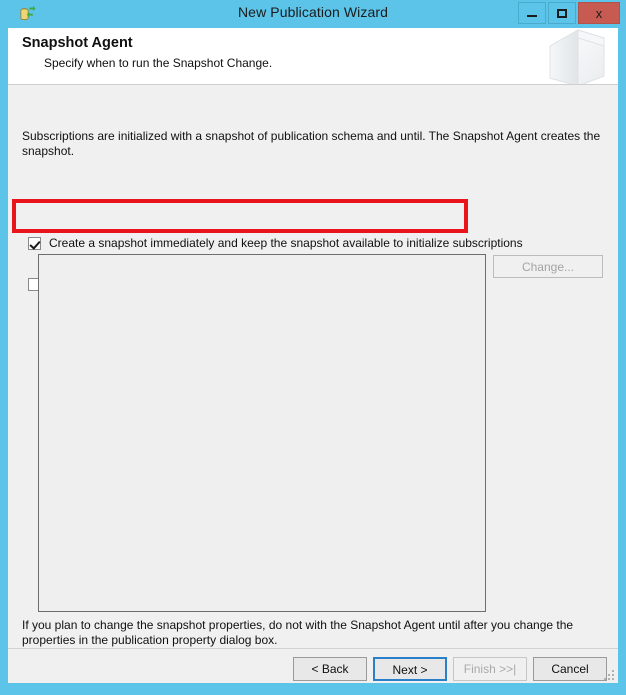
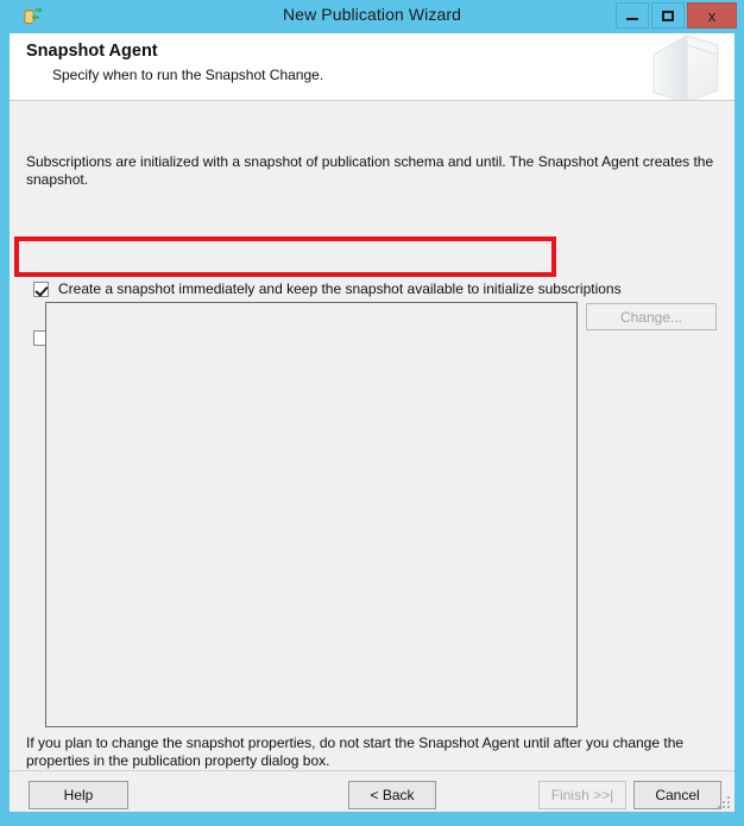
  New Publication Wizard
  x
  Snapshot Agent
  Specify when to run the Snapshot Change.
  Subscriptions are initialized with a snapshot of publication schema and until. The Snapshot Agent creates the snapshot.
  Create a snapshot immediately and keep the snapshot available to initialize subscriptions
  Change...
- If you plan to change the snapshot properties, do not with the Snapshot Agent until after you change the properties in the publication property dialog box.
+ If you plan to change the snapshot properties, do not start the Snapshot Agent until after you change the properties in the publication property dialog box.
+ Help
  < Back
- Next >
  Finish >>|
  Cancel
